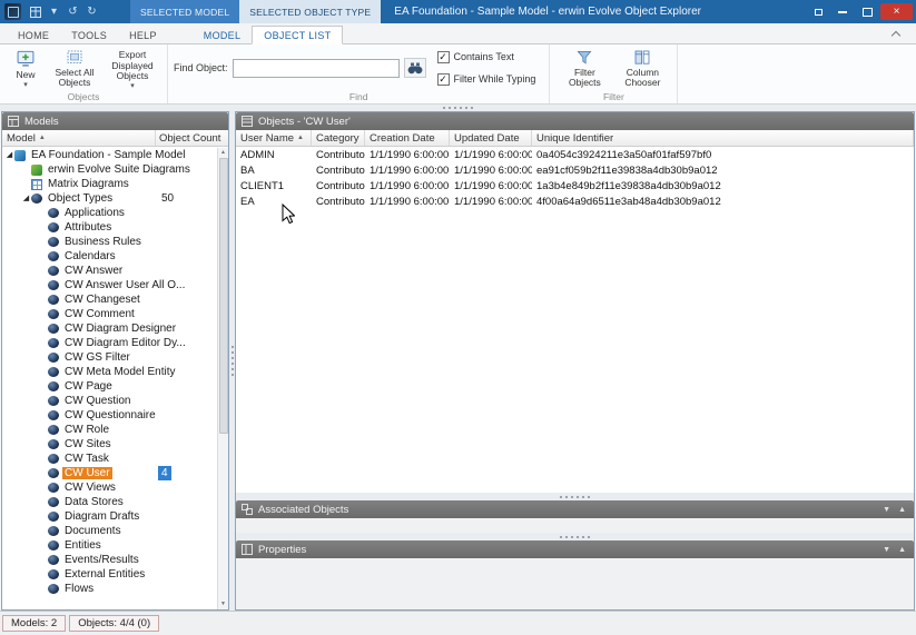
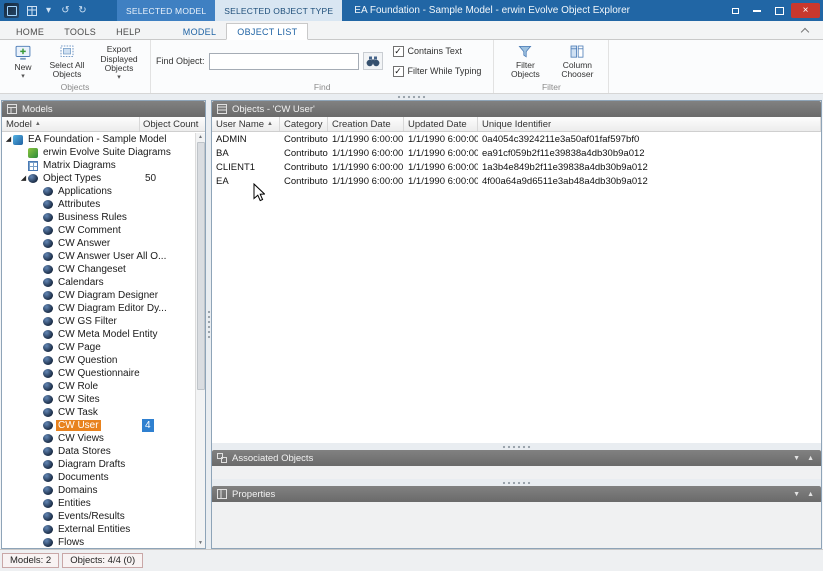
  ▾
  ↺
  ↻
  SELECTED MODEL
  SELECTED OBJECT TYPE
  EA Foundation - Sample Model - erwin Evolve Object Explorer
  ×
  HOME
  TOOLS
  HELP
  MODEL
  OBJECT LIST
  New
  Select All Objects
  Export Displayed Objects
  Objects
  Find Object:
  ✓
  Contains Text
  ✓
  Filter While Typing
  Find
  Filter Objects
  Column Chooser
  Filter
  Models
  Model
  Object Count
  EA Foundation - Sample Model
  erwin Evolve Suite Diagrams
  Matrix Diagrams
  Object Types
  50
  Applications
  Attributes
  Business Rules
- Calendars
+ CW Comment
  CW Answer
  CW Answer User All O...
  CW Changeset
- CW Comment
+ Calendars
  CW Diagram Designer
  CW Diagram Editor Dy...
  CW GS Filter
  CW Meta Model Entity
  CW Page
  CW Question
  CW Questionnaire
  CW Role
  CW Sites
  CW Task
  CW User
  4
  CW Views
  Data Stores
  Diagram Drafts
  Documents
+ Domains
  Entities
  Events/Results
  External Entities
  Flows
  Objects - 'CW User'
  User Name
  Category
  Creation Date
  Updated Date
  Unique Identifier
  ADMIN
  Contributo
  1/1/1990 6:00:00
  1/1/1990 6:00:00
  0a4054c3924211e3a50af01faf597bf0
  BA
  Contributo
  1/1/1990 6:00:00
  1/1/1990 6:00:00
  ea91cf059b2f11e39838a4db30b9a012
  CLIENT1
  Contributo
  1/1/1990 6:00:00
  1/1/1990 6:00:00
  1a3b4e849b2f11e39838a4db30b9a012
  EA
  Contributo
  1/1/1990 6:00:00
  1/1/1990 6:00:00
  4f00a64a9d6511e3ab48a4db30b9a012
  Associated Objects
  Properties
  Models: 2
  Objects: 4/4 (0)
